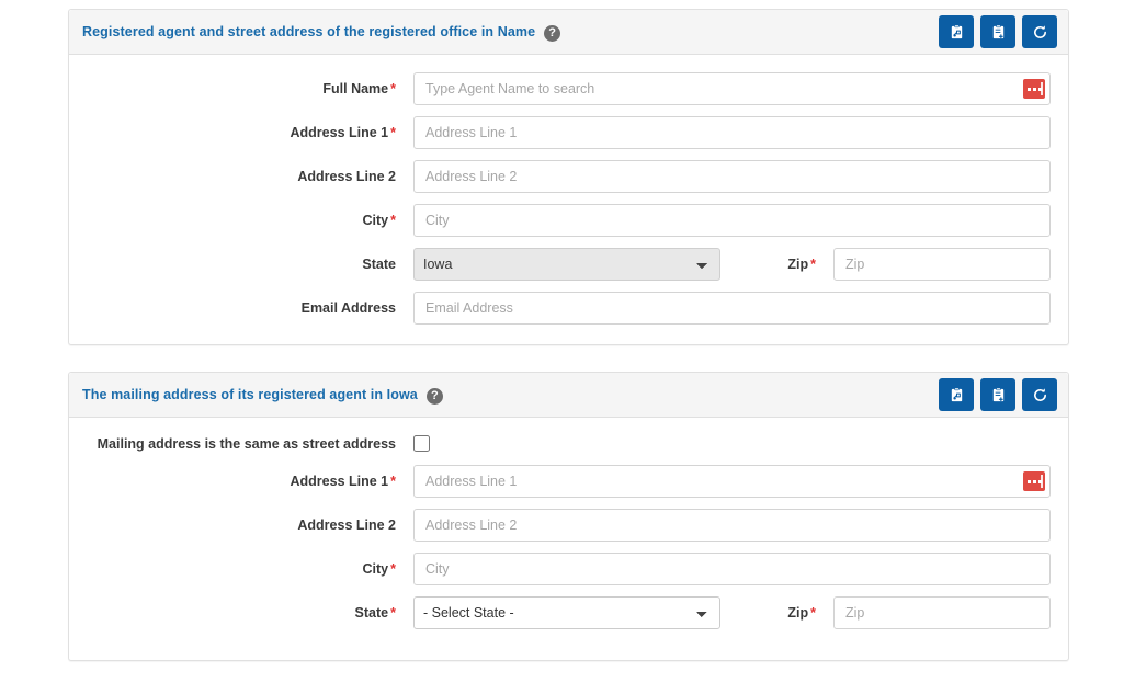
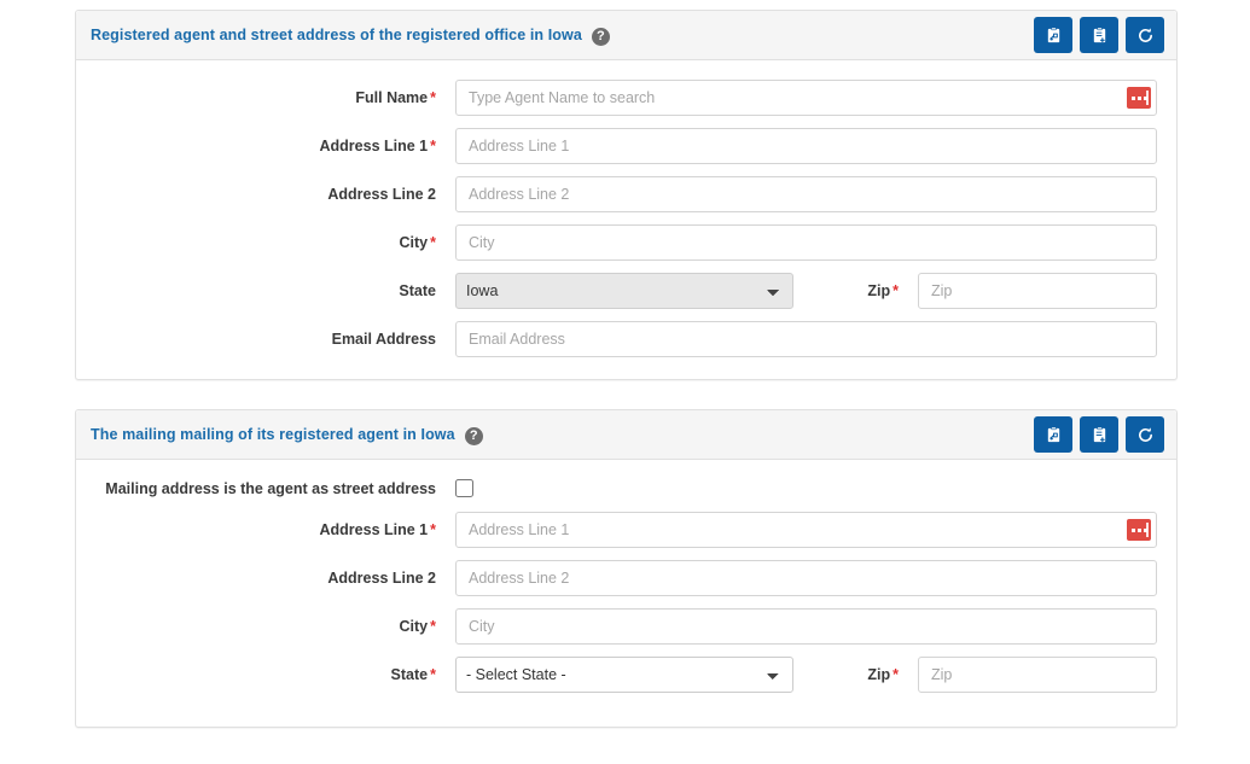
- Registered agent and street address of the registered office in Name
+ Registered agent and street address of the registered office in Iowa
  ?
  Full Name *
  Type Agent Name to search
  Address Line 1 *
  Address Line 1
  Address Line 2
  Address Line 2
  City *
  City
  State
  Iowa
  Zip *
  Zip
  Email Address
  Email Address
- The mailing address of its registered agent in Iowa
+ The mailing mailing of its registered agent in Iowa
  ?
- Mailing address is the same as street address
+ Mailing address is the agent as street address
  Address Line 1 *
  Address Line 1
  Address Line 2
  Address Line 2
  City *
  City
  State *
  - Select State -
  Zip *
  Zip
